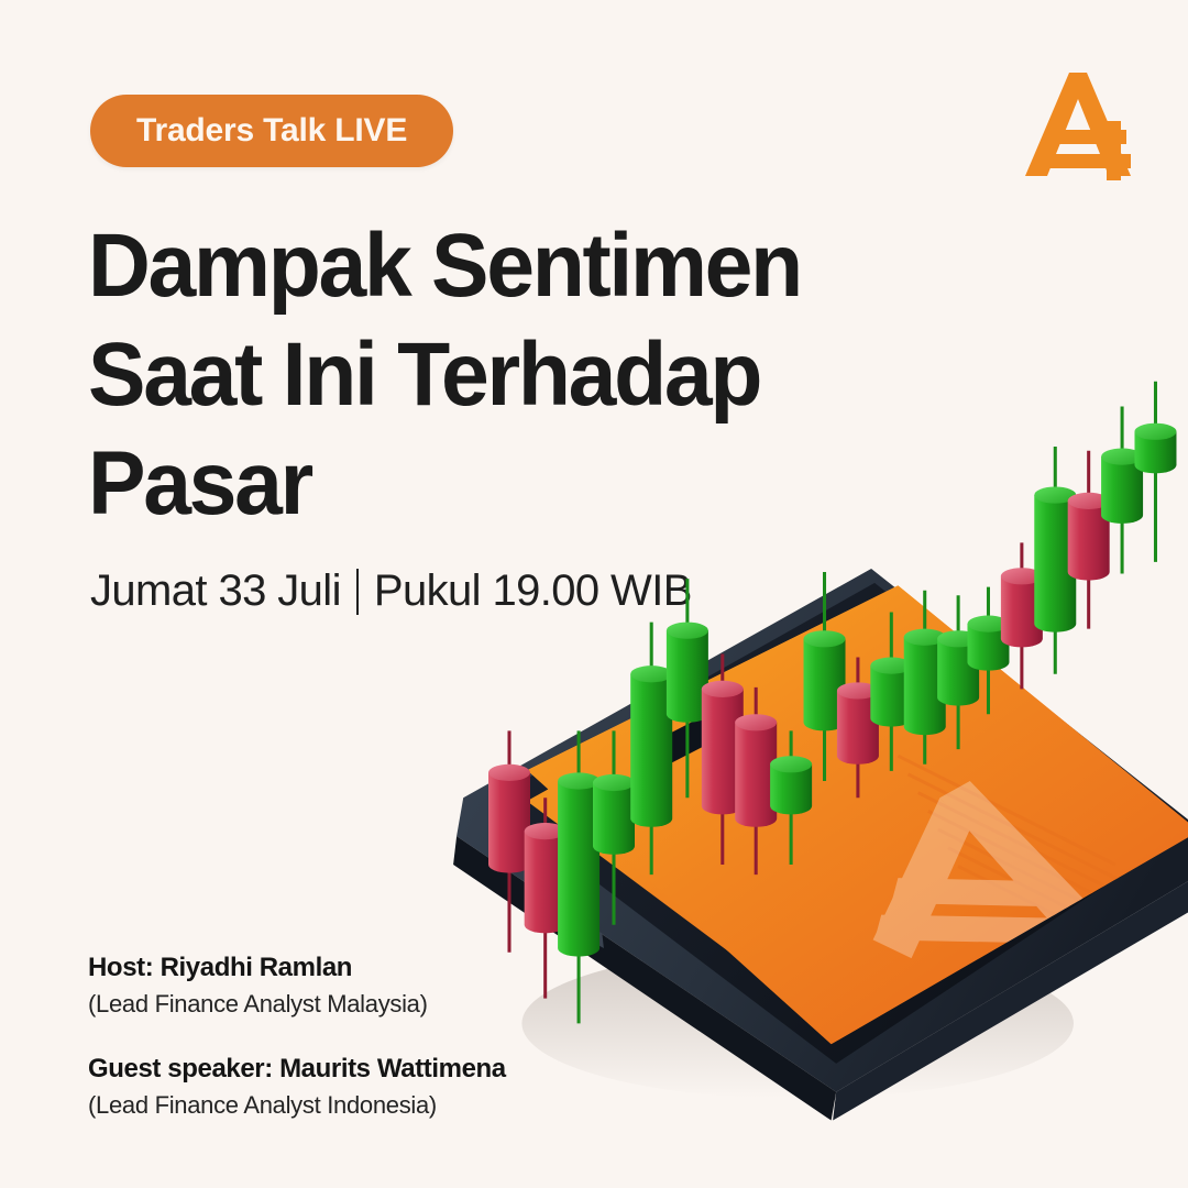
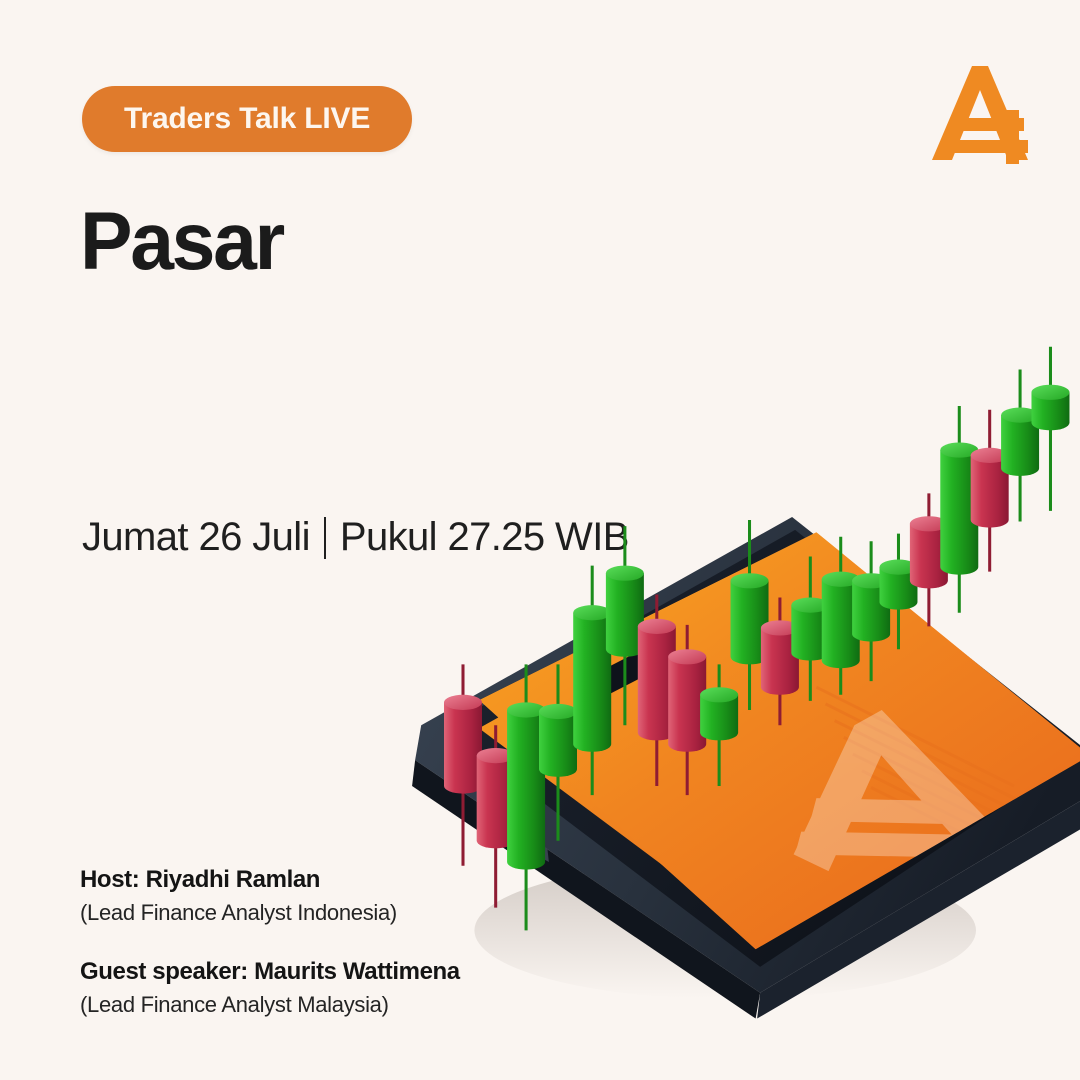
  Traders Talk LIVE
- Dampak Sentimen
- Saat Ini Terhadap
  Pasar
- Jumat 33 Juli
+ Jumat 26 Juli
- Pukul 19.00 WIB
+ Pukul 27.25 WIB
  Host: Riyadhi Ramlan
- (Lead Finance Analyst Malaysia)
+ (Lead Finance Analyst Indonesia)
  Guest speaker: Maurits Wattimena
- (Lead Finance Analyst Indonesia)
+ (Lead Finance Analyst Malaysia)
